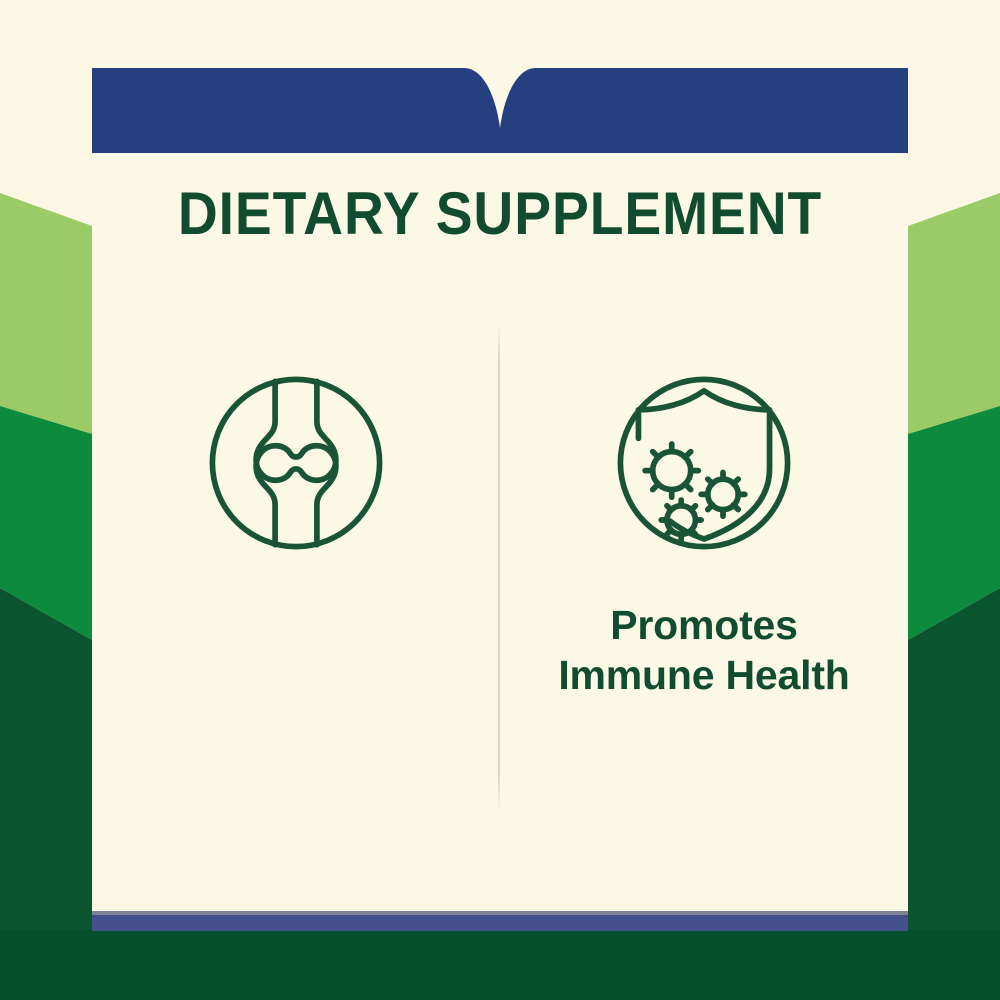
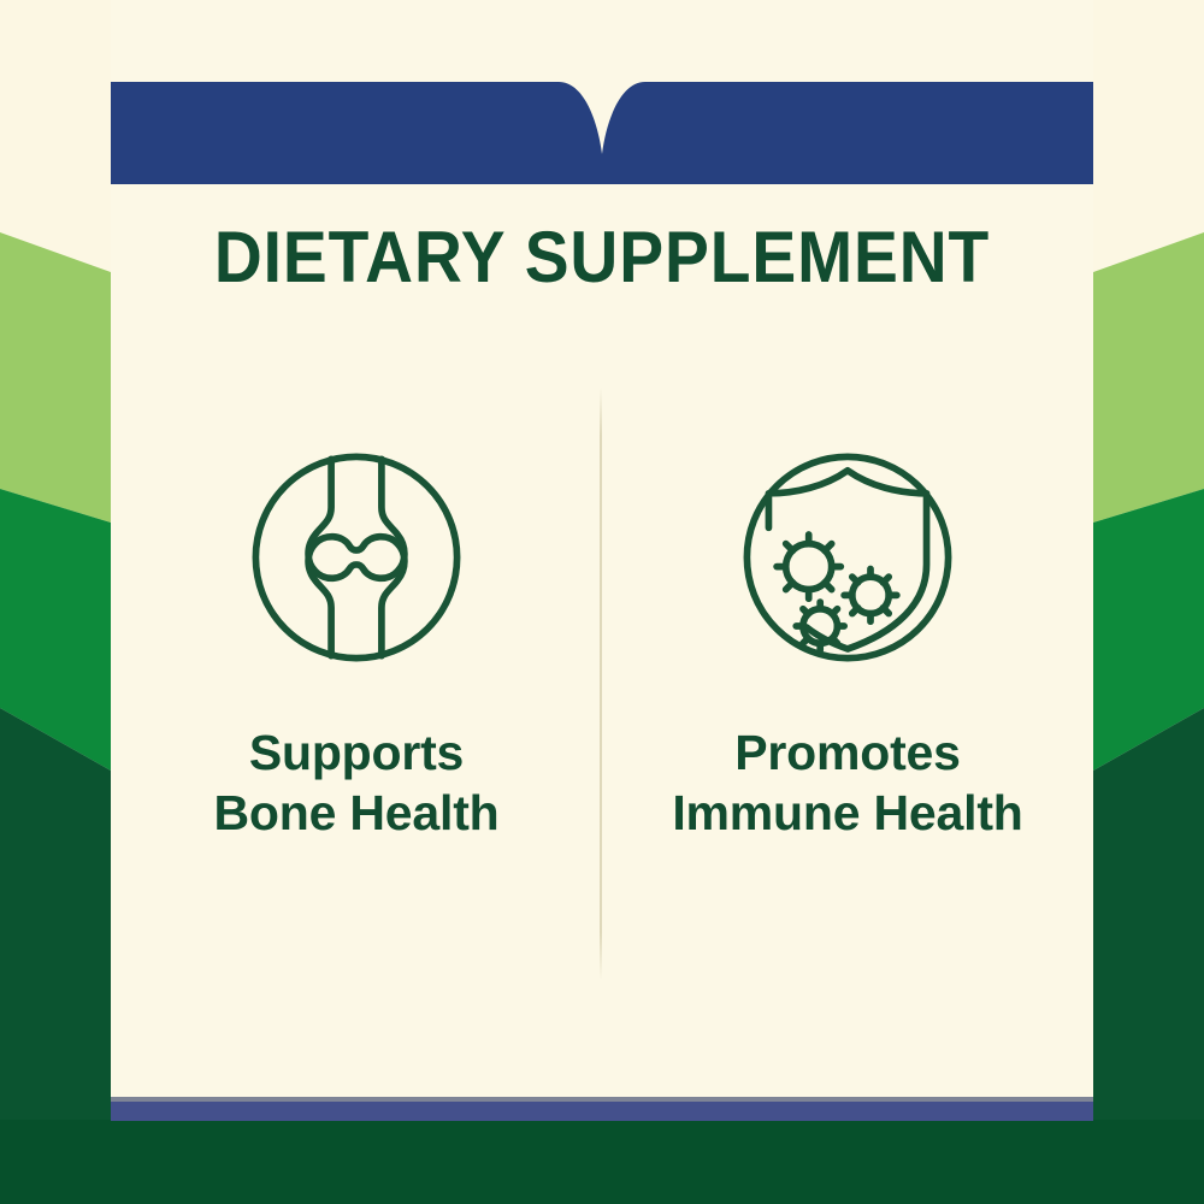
  DIETARY SUPPLEMENT
+ Supports
+ Bone Health
  Promotes
  Immune Health
